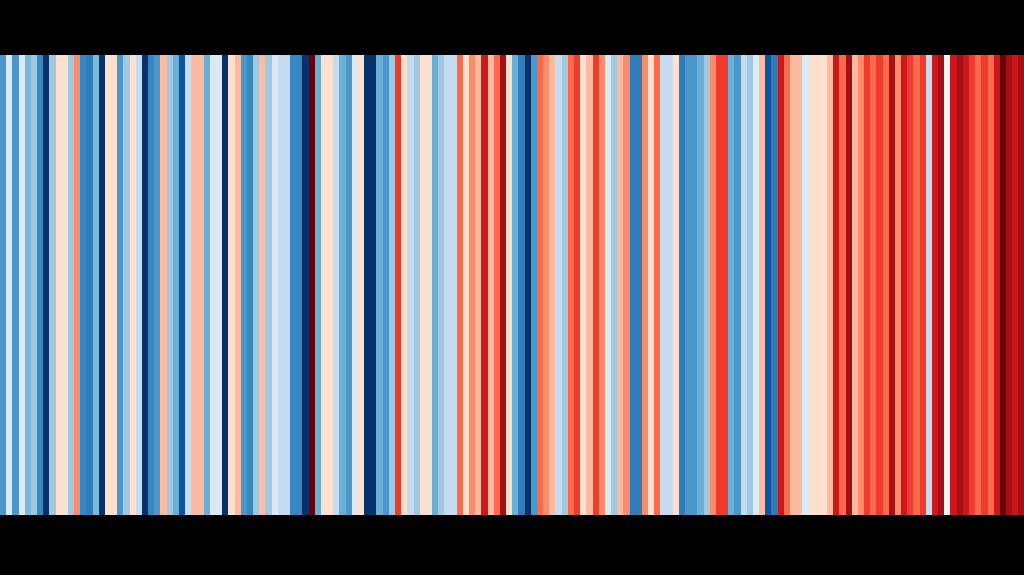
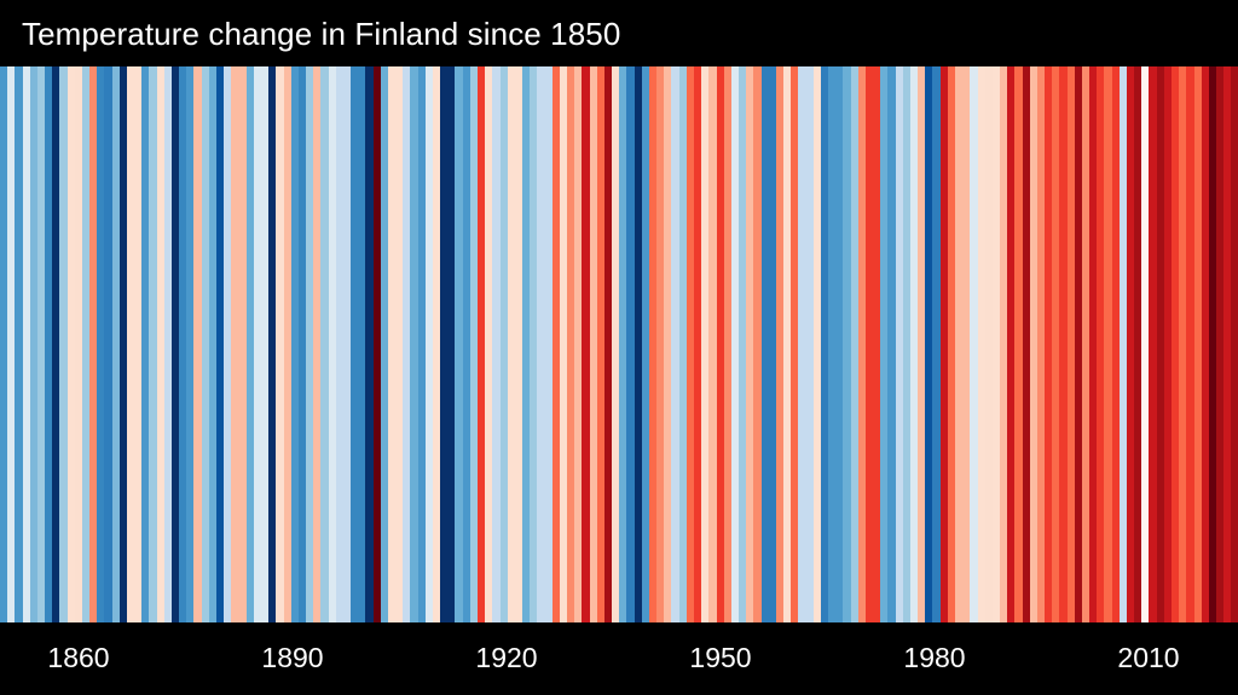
+ Temperature change in Finland since 1850
+ 1860
+ 1890
+ 1920
+ 1950
+ 1980
+ 2010
